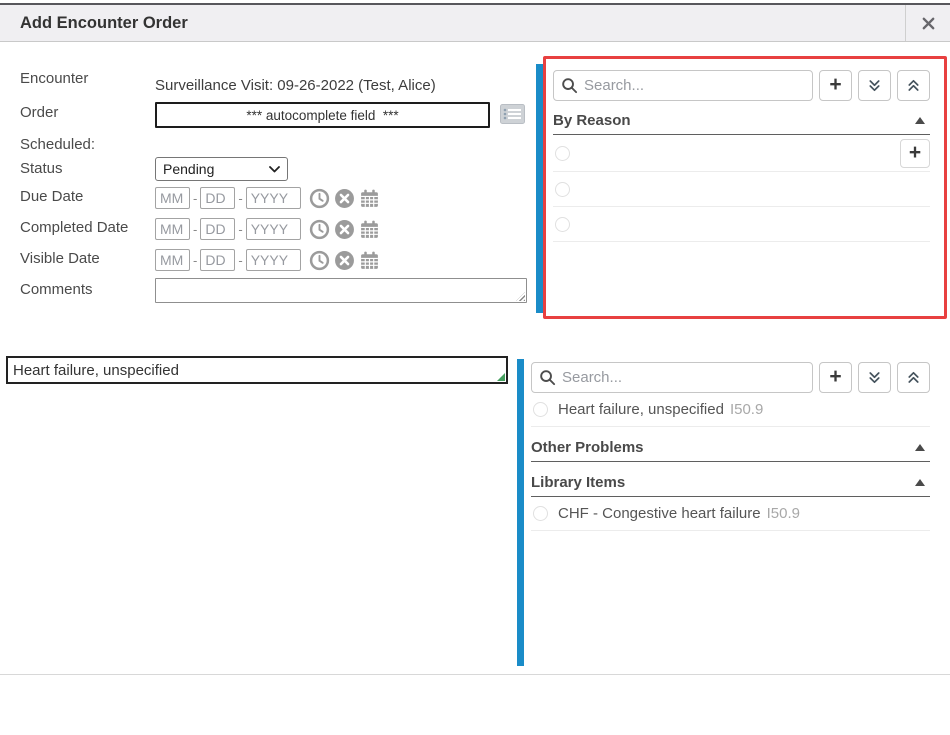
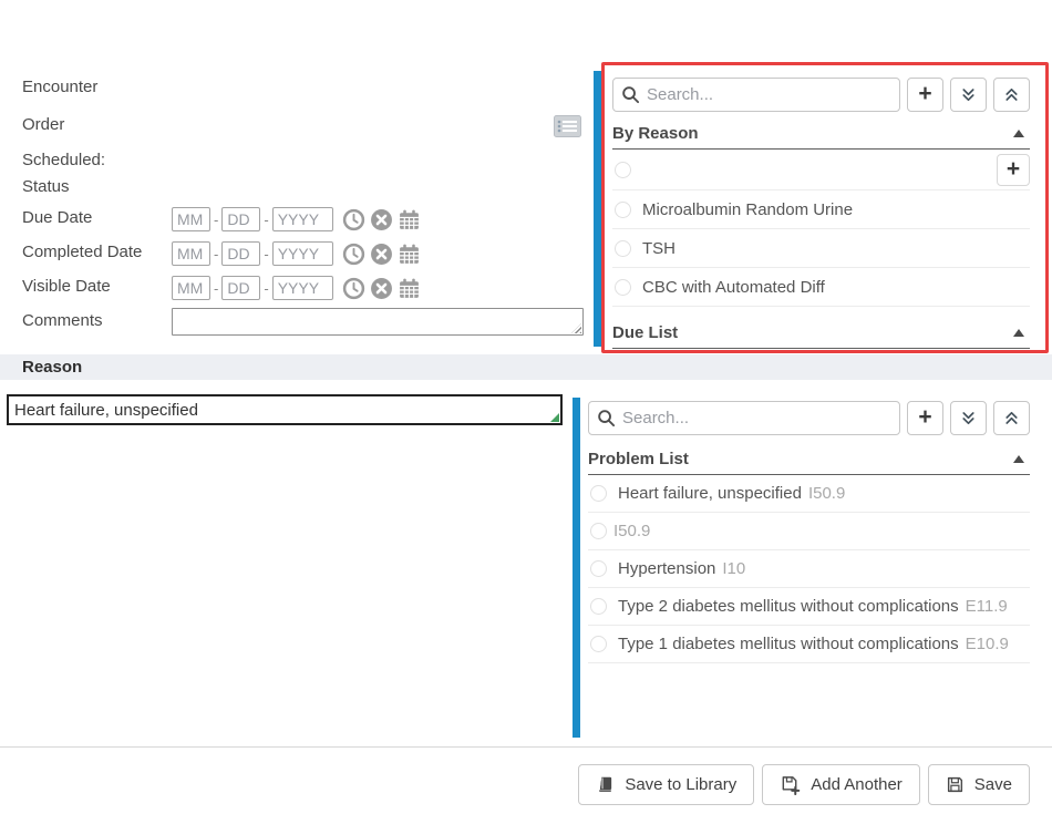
- Add Encounter Order
  Encounter
  Order
  Scheduled:
  Status
  Due Date
  Completed Date
  Visible Date
  Comments
- Surveillance Visit: 09-26-2022 (Test, Alice)
- *** autocomplete field ***
- Pending
  MM
  -
  DD
  -
  YYYY
  MM
  -
  DD
  -
  YYYY
  MM
  -
  DD
  -
  YYYY
+ Reason
  Heart failure, unspecified
  Search...
  +
  By Reason
  +
+ Microalbumin Random Urine
+ TSH
+ CBC with Automated Diff
+ Due List
  Search...
  +
+ Problem List
  Heart failure, unspecified
  I50.9
- Other Problems
- Library Items
- CHF - Congestive heart failure
  I50.9
+ Hypertension
+ I10
+ Type 2 diabetes mellitus without complications
+ E11.9
+ Type 1 diabetes mellitus without complications
+ E10.9
+ Save to Library
+ Add Another
+ Save
